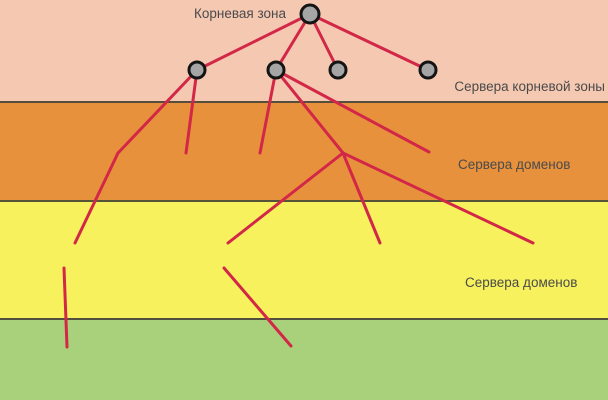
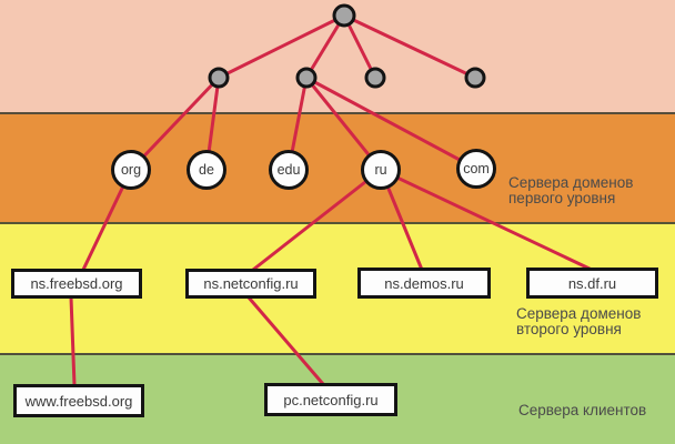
- Корневая зона
- Сервера корневой зоны
  Сервера доменов
+ первого уровня
  Сервера доменов
+ второго уровня
+ Сервера клиентов
+ org
+ de
+ edu
+ ru
+ com
+ ns.freebsd.org
+ ns.netconfig.ru
+ ns.demos.ru
+ ns.df.ru
+ www.freebsd.org
+ pc.netconfig.ru
